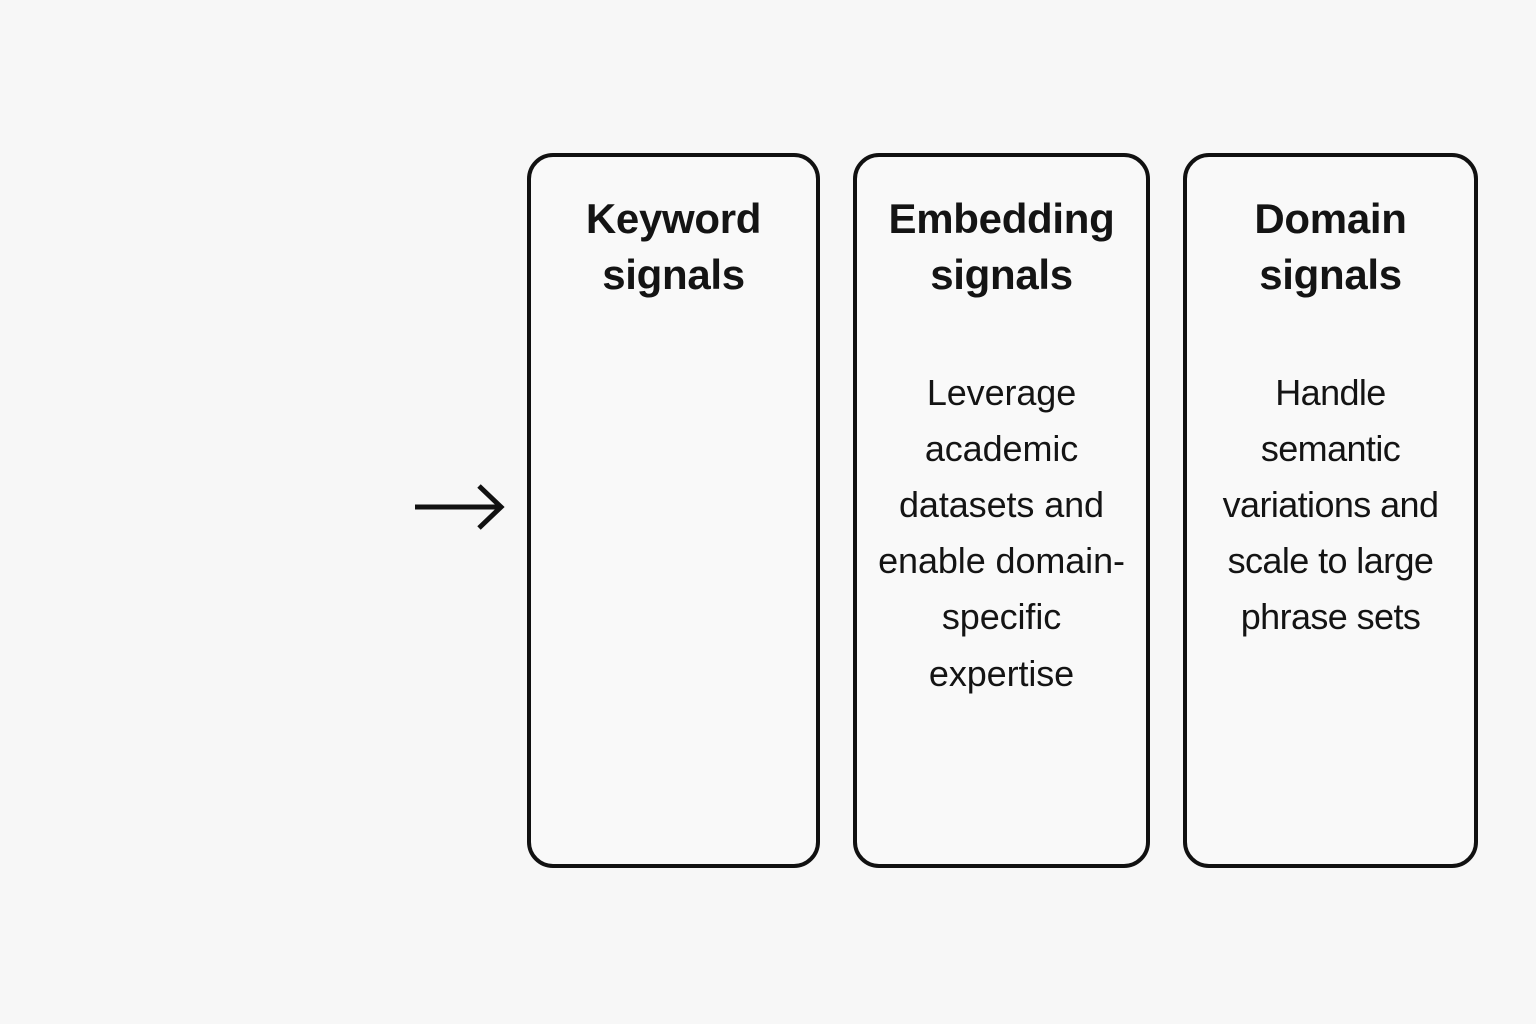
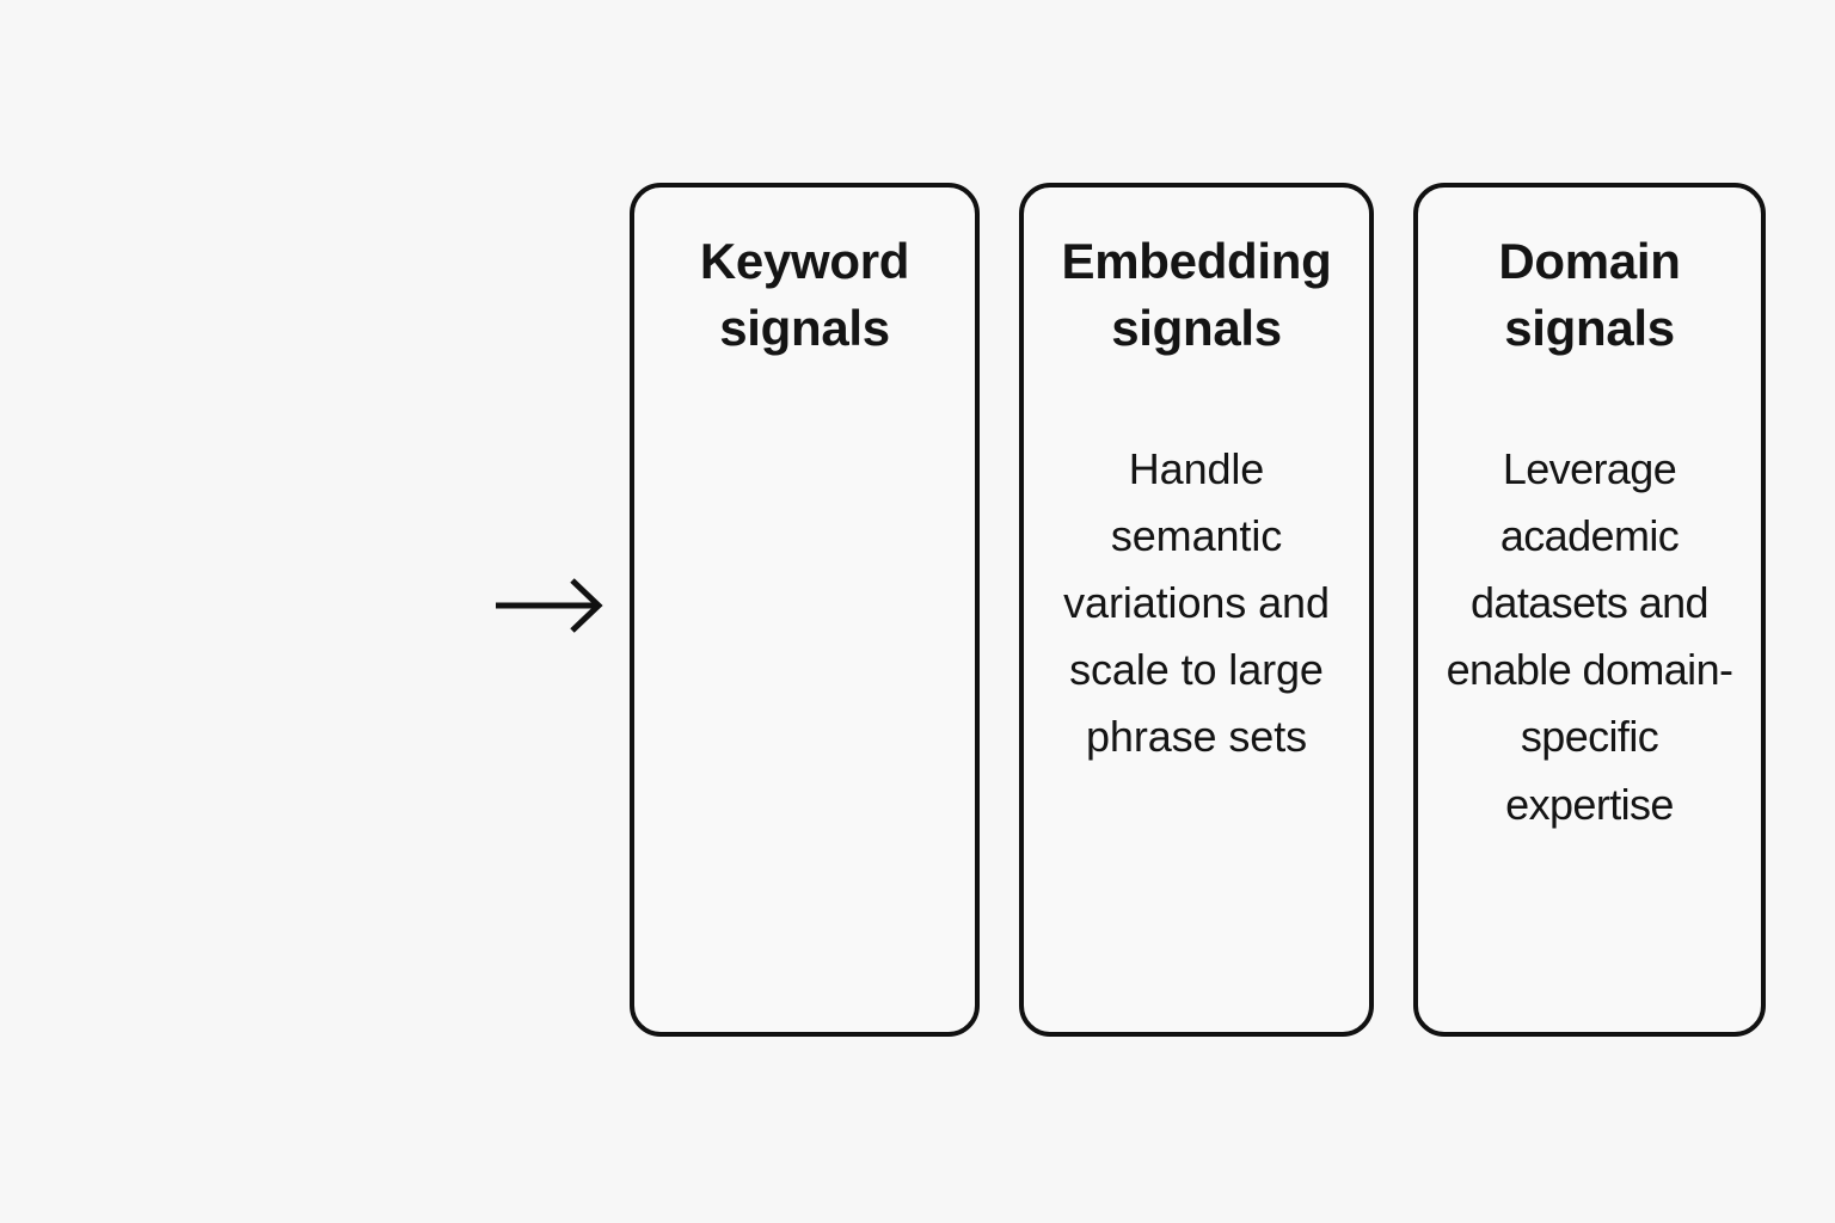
  Keyword
  signals
  Embedding
  signals
- Leverage academic datasets and enable domain-specific expertise
+ Handle semantic variations and scale to large phrase sets
  Domain
  signals
- Handle semantic variations and scale to large phrase sets
+ Leverage academic datasets and enable domain-specific expertise
